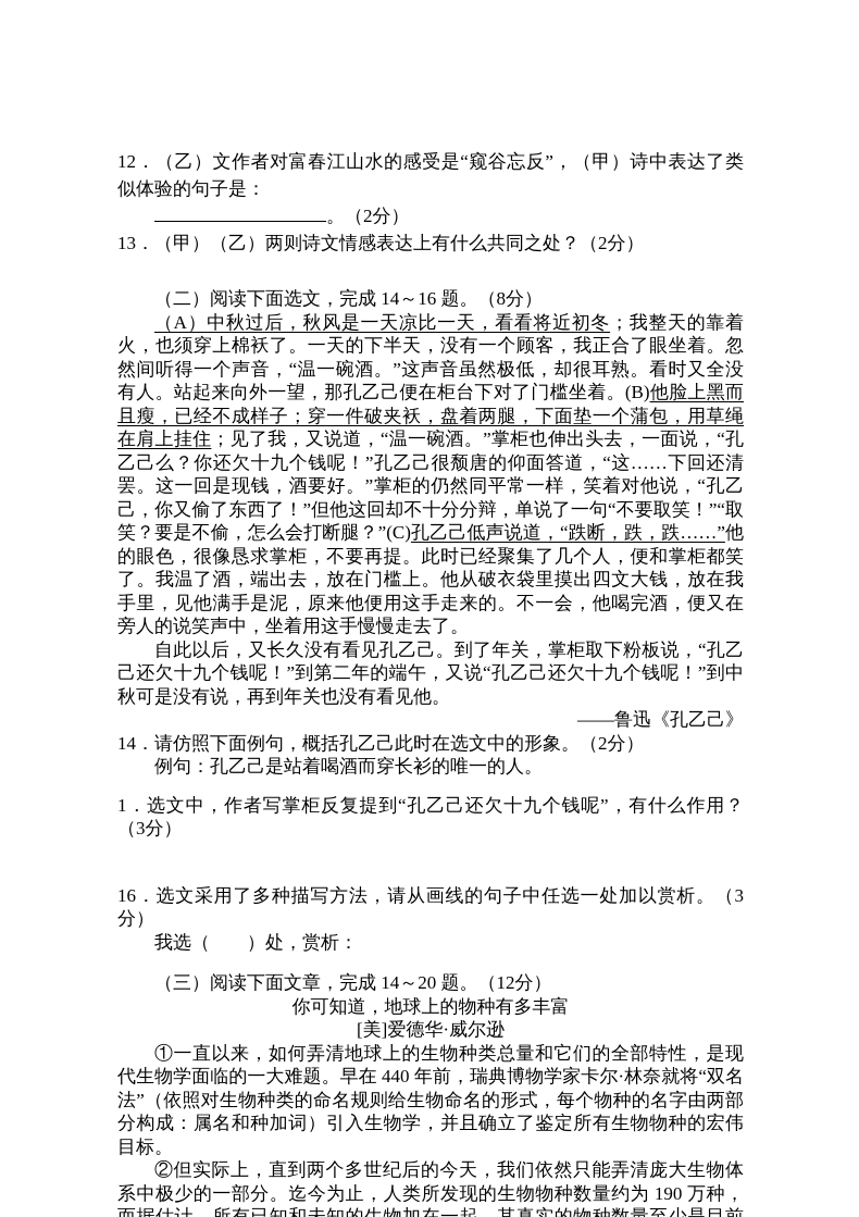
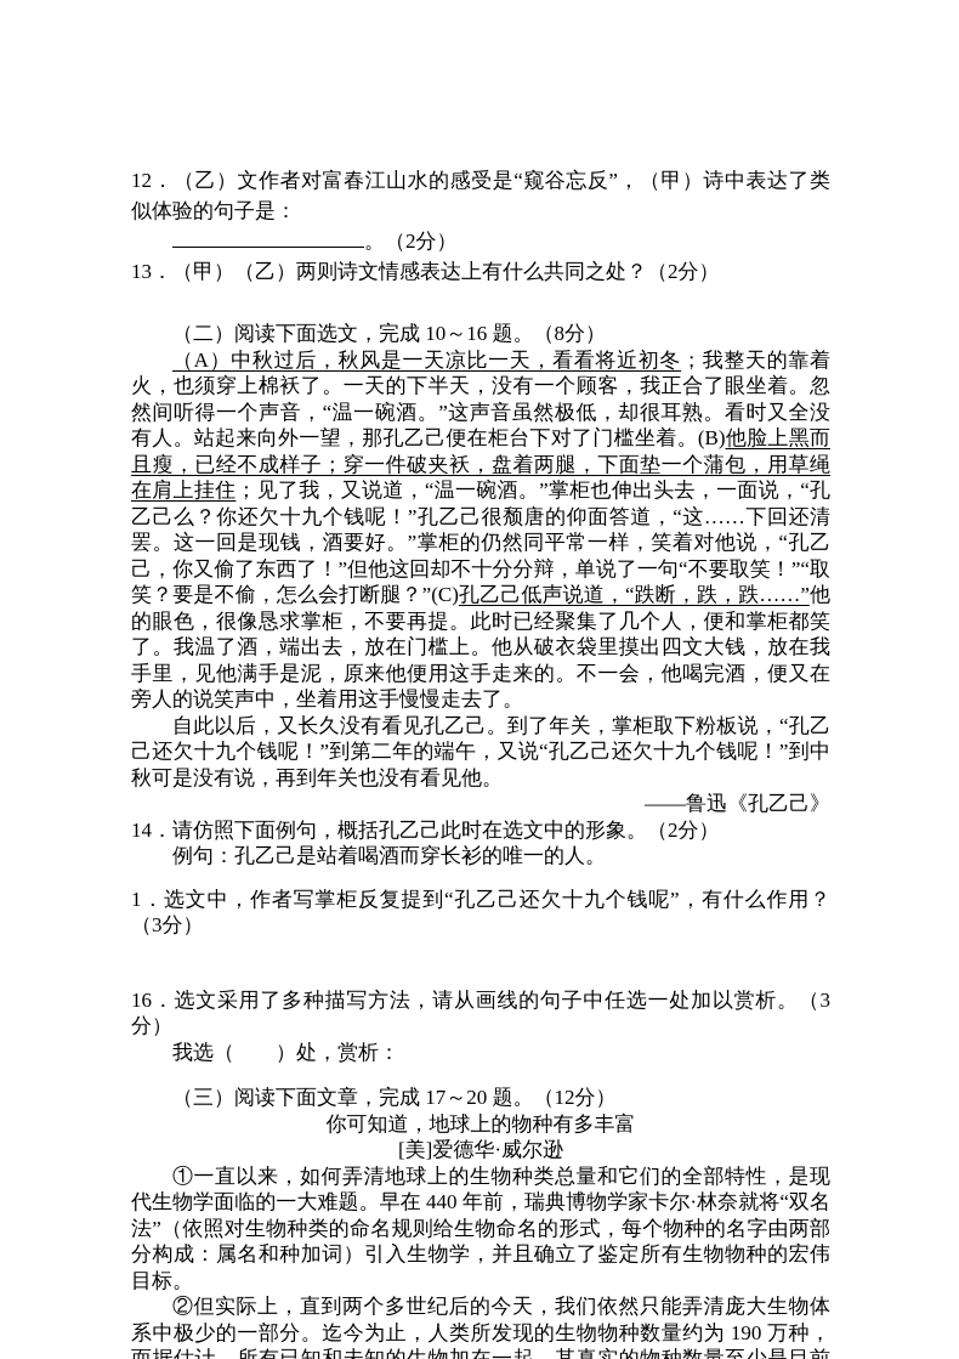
  12．（乙）文作者对富春江山水的感受是“窥谷忘反”，（甲）诗中表达了类似体验的句子是：
  。（2分）
  13．（甲）（乙）两则诗文情感表达上有什么共同之处？（2分）
- （二）阅读下面选文，完成 14～16 题。（8分）
+ （二）阅读下面选文，完成 10～16 题。（8分）
  （A）中秋过后，秋风是一天凉比一天，看看将近初冬；我整天的靠着火，也须穿上棉袄了。一天的下半天，没有一个顾客，我正合了眼坐着。忽然间听得一个声音，“温一碗酒。”这声音虽然极低，却很耳熟。看时又全没有人。站起来向外一望，那孔乙己便在柜台下对了门槛坐着。(B)他脸上黑而且瘦，已经不成样子；穿一件破夹袄，盘着两腿，下面垫一个蒲包，用草绳在肩上挂住；见了我，又说道，“温一碗酒。”掌柜也伸出头去，一面说，“孔乙己么？你还欠十九个钱呢！”孔乙己很颓唐的仰面答道，“这……下回还清罢。这一回是现钱，酒要好。”掌柜的仍然同平常一样，笑着对他说，“孔乙己，你又偷了东西了！”但他这回却不十分分辩，单说了一句“不要取笑！”“取笑？要是不偷，怎么会打断腿？”(C)孔乙己低声说道，“跌断，跌，跌……”他的眼色，很像恳求掌柜，不要再提。此时已经聚集了几个人，便和掌柜都笑了。我温了酒，端出去，放在门槛上。他从破衣袋里摸出四文大钱，放在我手里，见他满手是泥，原来他便用这手走来的。不一会，他喝完酒，便又在旁人的说笑声中，坐着用这手慢慢走去了。
  自此以后，又长久没有看见孔乙己。到了年关，掌柜取下粉板说，“孔乙己还欠十九个钱呢！”到第二年的端午，又说“孔乙己还欠十九个钱呢！”到中秋可是没有说，再到年关也没有看见他。
  ——鲁迅《孔乙己》
  14．请仿照下面例句，概括孔乙己此时在选文中的形象。（2分）
  例句：孔乙己是站着喝酒而穿长衫的唯一的人。
  1．选文中，作者写掌柜反复提到“孔乙己还欠十九个钱呢”，有什么作用？（3分）
  16．选文采用了多种描写方法，请从画线的句子中任选一处加以赏析。（3分）
  我选（ ）处，赏析：
- （三）阅读下面文章，完成 14～20 题。（12分）
+ （三）阅读下面文章，完成 17～20 题。（12分）
  你可知道，地球上的物种有多丰富
  [美]爱德华·威尔逊
  ①一直以来，如何弄清地球上的生物种类总量和它们的全部特性，是现代生物学面临的一大难题。早在 440 年前，瑞典博物学家卡尔·林奈就将“双名法”（依照对生物种类的命名规则给生物命名的形式，每个物种的名字由两部分构成：属名和种加词）引入生物学，并且确立了鉴定所有生物物种的宏伟目标。
